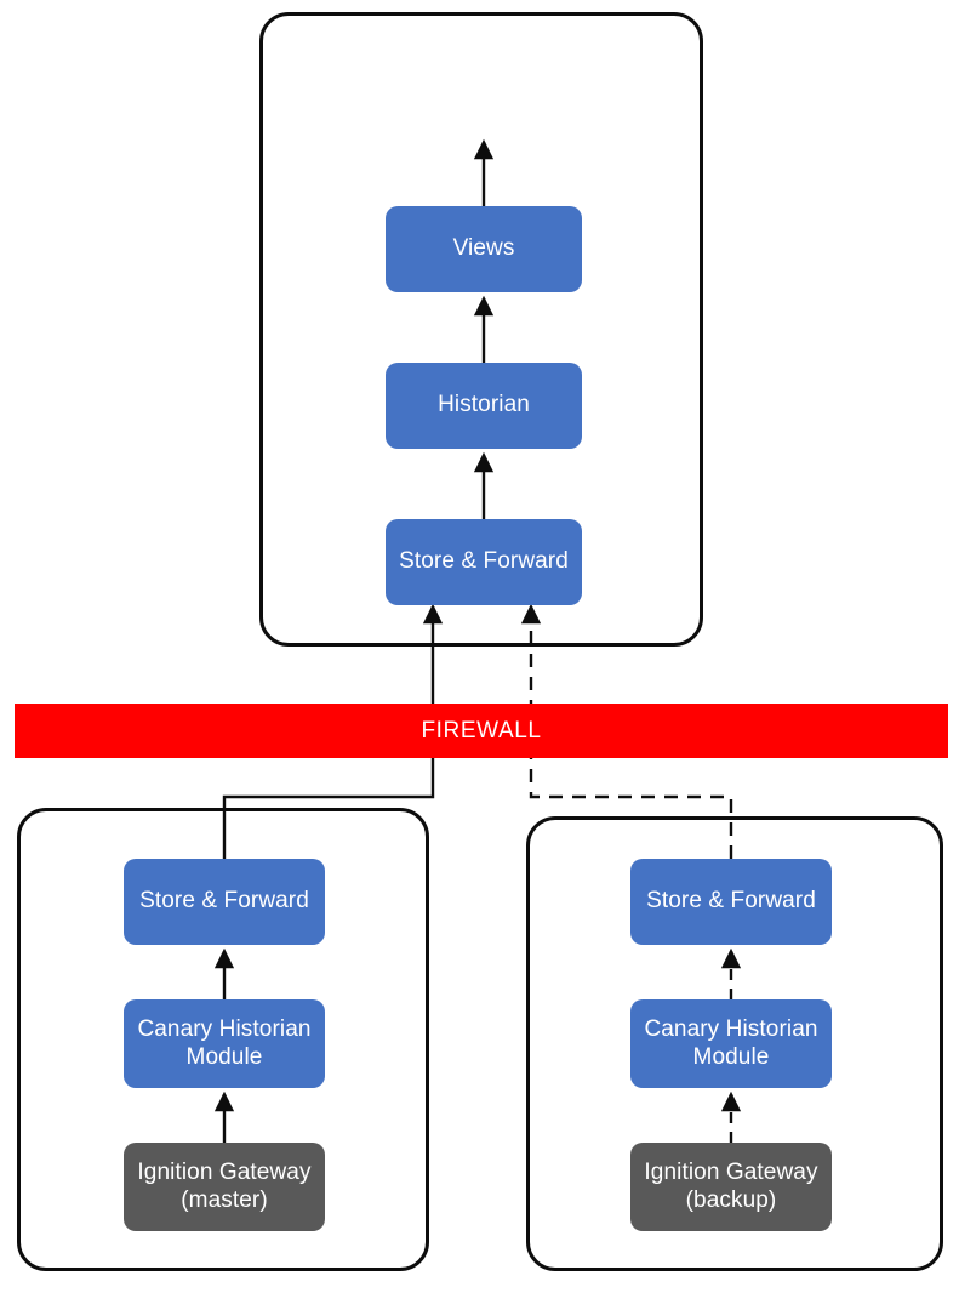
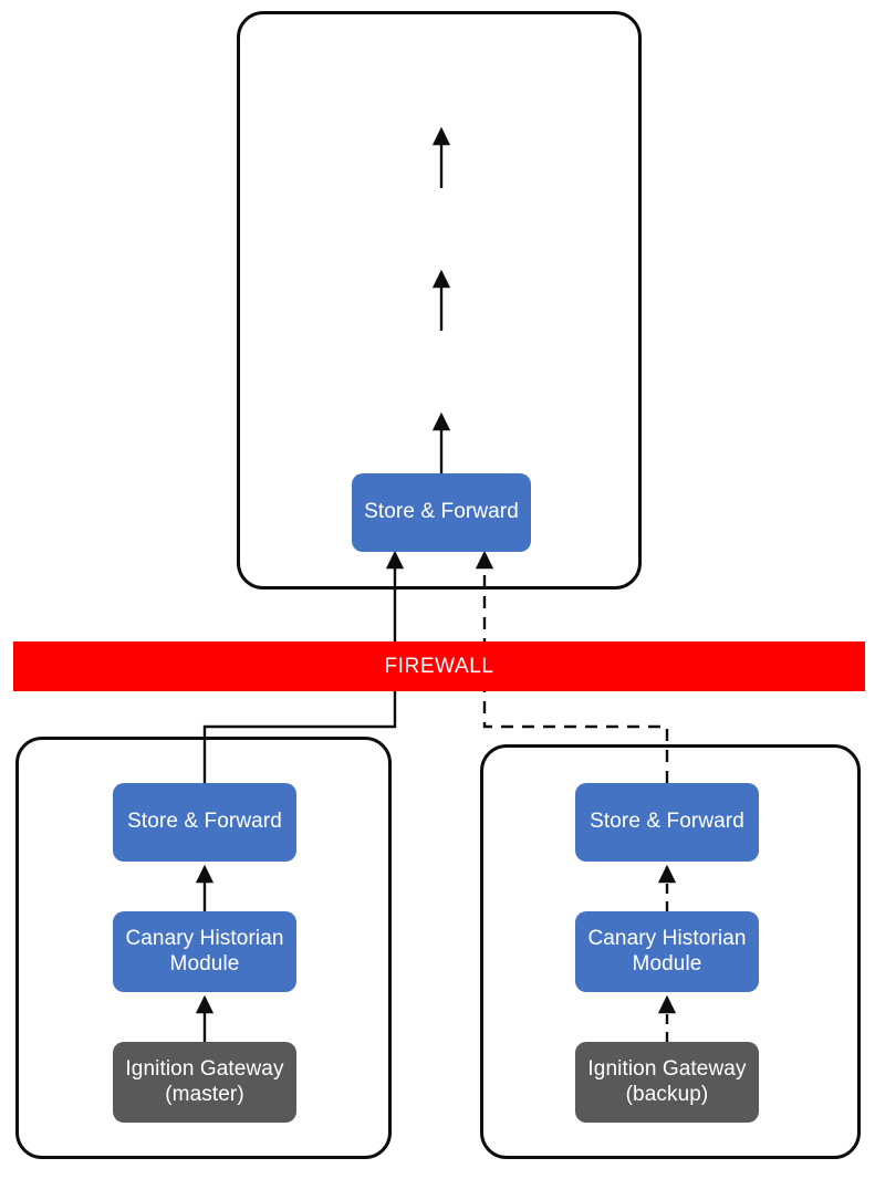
  FIREWALL
- Views
- Historian
  Store & Forward
  Store & Forward
  Canary Historian
  Module
  Ignition Gateway
  (master)
  Store & Forward
  Canary Historian
  Module
  Ignition Gateway
  (backup)
